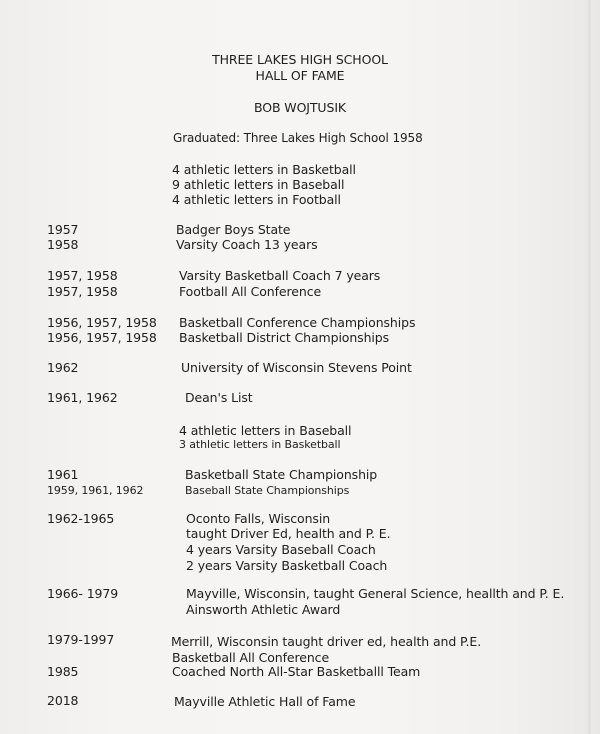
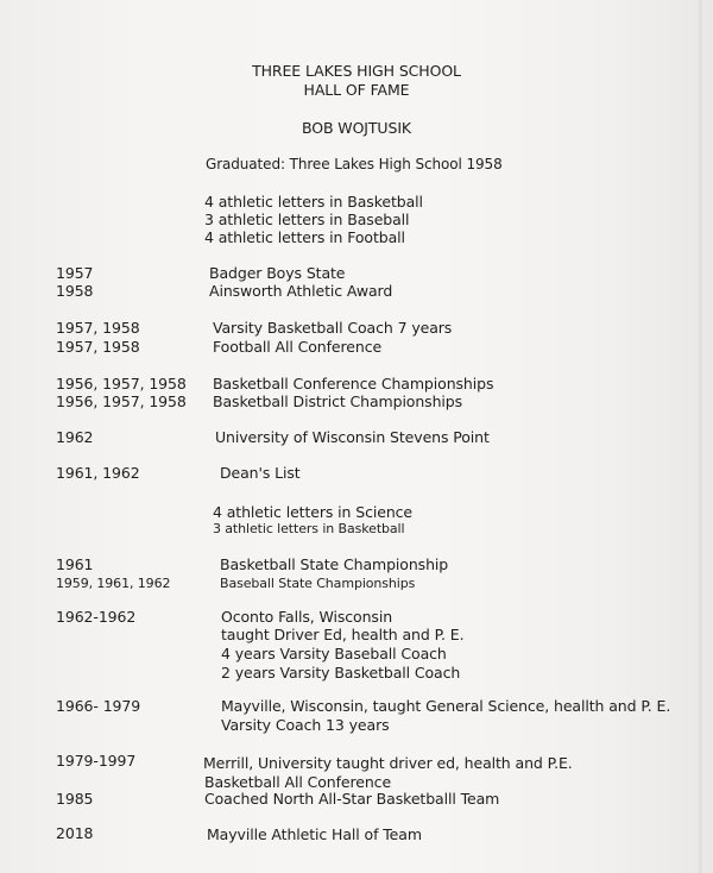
  THREE LAKES HIGH SCHOOL
  HALL OF FAME
  BOB WOJTUSIK
  Graduated: Three Lakes High School 1958
  4 athletic letters in Basketball
- 9 athletic letters in Baseball
+ 3 athletic letters in Baseball
  4 athletic letters in Football
  1957
  Badger Boys State
  1958
- Varsity Coach 13 years
+ Ainsworth Athletic Award
  1957, 1958
  Varsity Basketball Coach 7 years
  1957, 1958
  Football All Conference
  1956, 1957, 1958
  Basketball Conference Championships
  1956, 1957, 1958
  Basketball District Championships
  1962
  University of Wisconsin Stevens Point
  1961, 1962
  Dean's List
- 4 athletic letters in Baseball
+ 4 athletic letters in Science
  3 athletic letters in Basketball
  1961
  Basketball State Championship
  1959, 1961, 1962
  Baseball State Championships
- 1962-1965
+ 1962-1962
  Oconto Falls, Wisconsin
  taught Driver Ed, health and P. E.
  4 years Varsity Baseball Coach
  2 years Varsity Basketball Coach
  1966- 1979
  Mayville, Wisconsin, taught General Science, heallth and P. E.
- Ainsworth Athletic Award
+ Varsity Coach 13 years
  1979-1997
- Merrill, Wisconsin taught driver ed, health and P.E.
+ Merrill, University taught driver ed, health and P.E.
  Basketball All Conference
  1985
  Coached North All-Star Basketballl Team
  2018
- Mayville Athletic Hall of Fame
+ Mayville Athletic Hall of Team
